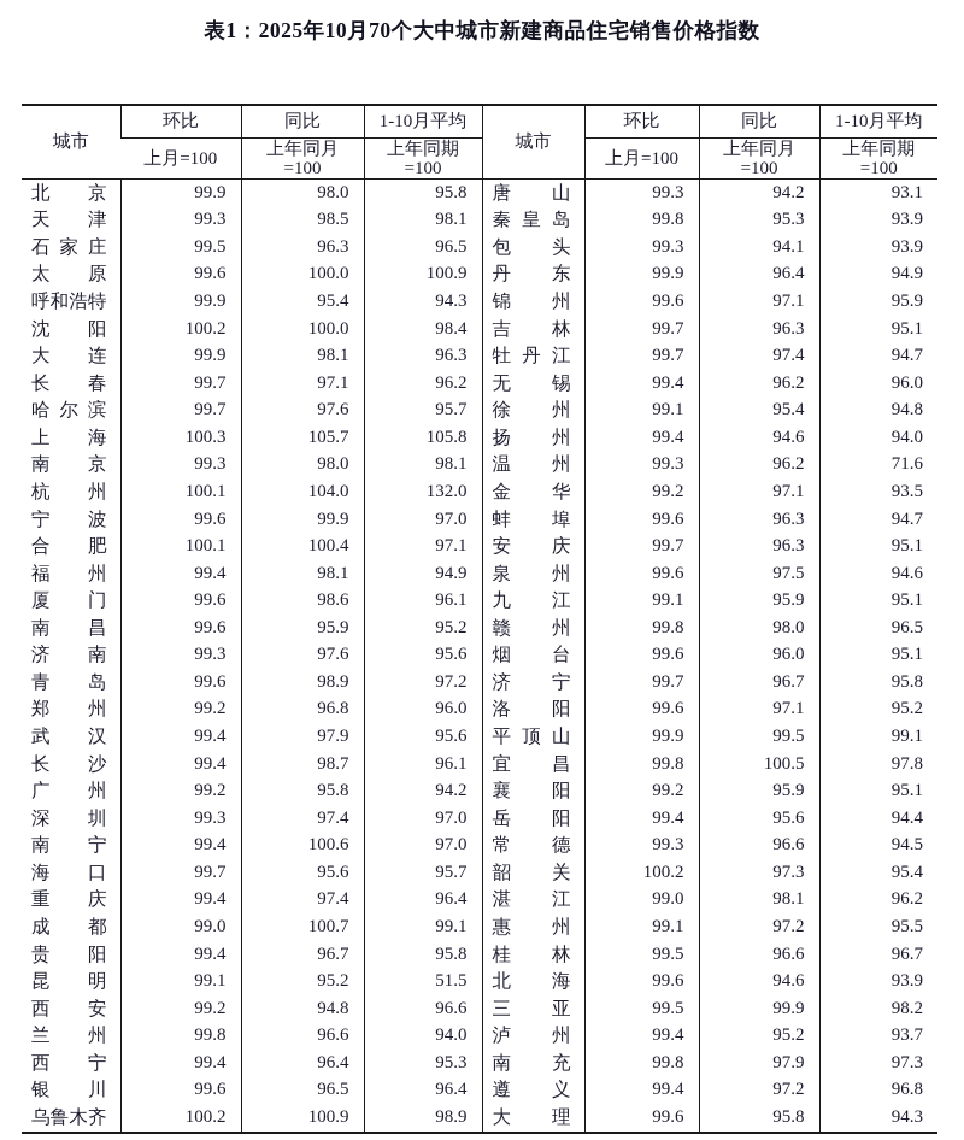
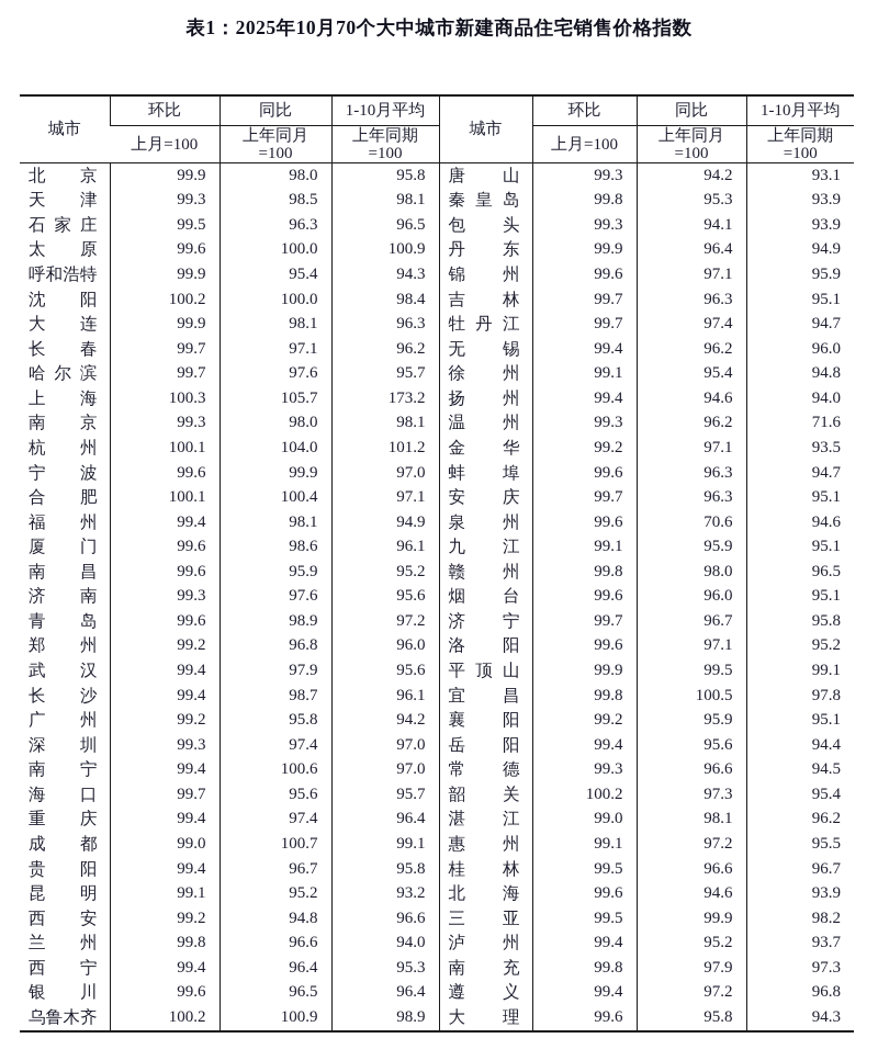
  表1：2025年10月70个大中城市新建商品住宅销售价格指数
  城市	环比	同比	1-10月平均	城市	环比	同比	1-10月平均
  上月=100	上年同月 =100	上年同期 =100	上月=100	上年同月 =100	上年同期 =100
  北 京	99.9	98.0	95.8	唐 山	99.3	94.2	93.1
  天 津	99.3	98.5	98.1	秦 皇 岛	99.8	95.3	93.9
  石 家 庄	99.5	96.3	96.5	包 头	99.3	94.1	93.9
  太 原	99.6	100.0	100.9	丹 东	99.9	96.4	94.9
  呼和浩特	99.9	95.4	94.3	锦 州	99.6	97.1	95.9
  沈 阳	100.2	100.0	98.4	吉 林	99.7	96.3	95.1
  大 连	99.9	98.1	96.3	牡 丹 江	99.7	97.4	94.7
  长 春	99.7	97.1	96.2	无 锡	99.4	96.2	96.0
  哈 尔 滨	99.7	97.6	95.7	徐 州	99.1	95.4	94.8
- 上 海	100.3	105.7	105.8	扬 州	99.4	94.6	94.0
+ 上 海	100.3	105.7	173.2	扬 州	99.4	94.6	94.0
  南 京	99.3	98.0	98.1	温 州	99.3	96.2	71.6
- 杭 州	100.1	104.0	132.0	金 华	99.2	97.1	93.5
+ 杭 州	100.1	104.0	101.2	金 华	99.2	97.1	93.5
  宁 波	99.6	99.9	97.0	蚌 埠	99.6	96.3	94.7
  合 肥	100.1	100.4	97.1	安 庆	99.7	96.3	95.1
- 福 州	99.4	98.1	94.9	泉 州	99.6	97.5	94.6
+ 福 州	99.4	98.1	94.9	泉 州	99.6	70.6	94.6
  厦 门	99.6	98.6	96.1	九 江	99.1	95.9	95.1
  南 昌	99.6	95.9	95.2	赣 州	99.8	98.0	96.5
  济 南	99.3	97.6	95.6	烟 台	99.6	96.0	95.1
  青 岛	99.6	98.9	97.2	济 宁	99.7	96.7	95.8
  郑 州	99.2	96.8	96.0	洛 阳	99.6	97.1	95.2
  武 汉	99.4	97.9	95.6	平 顶 山	99.9	99.5	99.1
  长 沙	99.4	98.7	96.1	宜 昌	99.8	100.5	97.8
  广 州	99.2	95.8	94.2	襄 阳	99.2	95.9	95.1
  深 圳	99.3	97.4	97.0	岳 阳	99.4	95.6	94.4
  南 宁	99.4	100.6	97.0	常 德	99.3	96.6	94.5
  海 口	99.7	95.6	95.7	韶 关	100.2	97.3	95.4
  重 庆	99.4	97.4	96.4	湛 江	99.0	98.1	96.2
  成 都	99.0	100.7	99.1	惠 州	99.1	97.2	95.5
  贵 阳	99.4	96.7	95.8	桂 林	99.5	96.6	96.7
- 昆 明	99.1	95.2	51.5	北 海	99.6	94.6	93.9
+ 昆 明	99.1	95.2	93.2	北 海	99.6	94.6	93.9
  西 安	99.2	94.8	96.6	三 亚	99.5	99.9	98.2
  兰 州	99.8	96.6	94.0	泸 州	99.4	95.2	93.7
  西 宁	99.4	96.4	95.3	南 充	99.8	97.9	97.3
  银 川	99.6	96.5	96.4	遵 义	99.4	97.2	96.8
  乌鲁木齐	100.2	100.9	98.9	大 理	99.6	95.8	94.3
